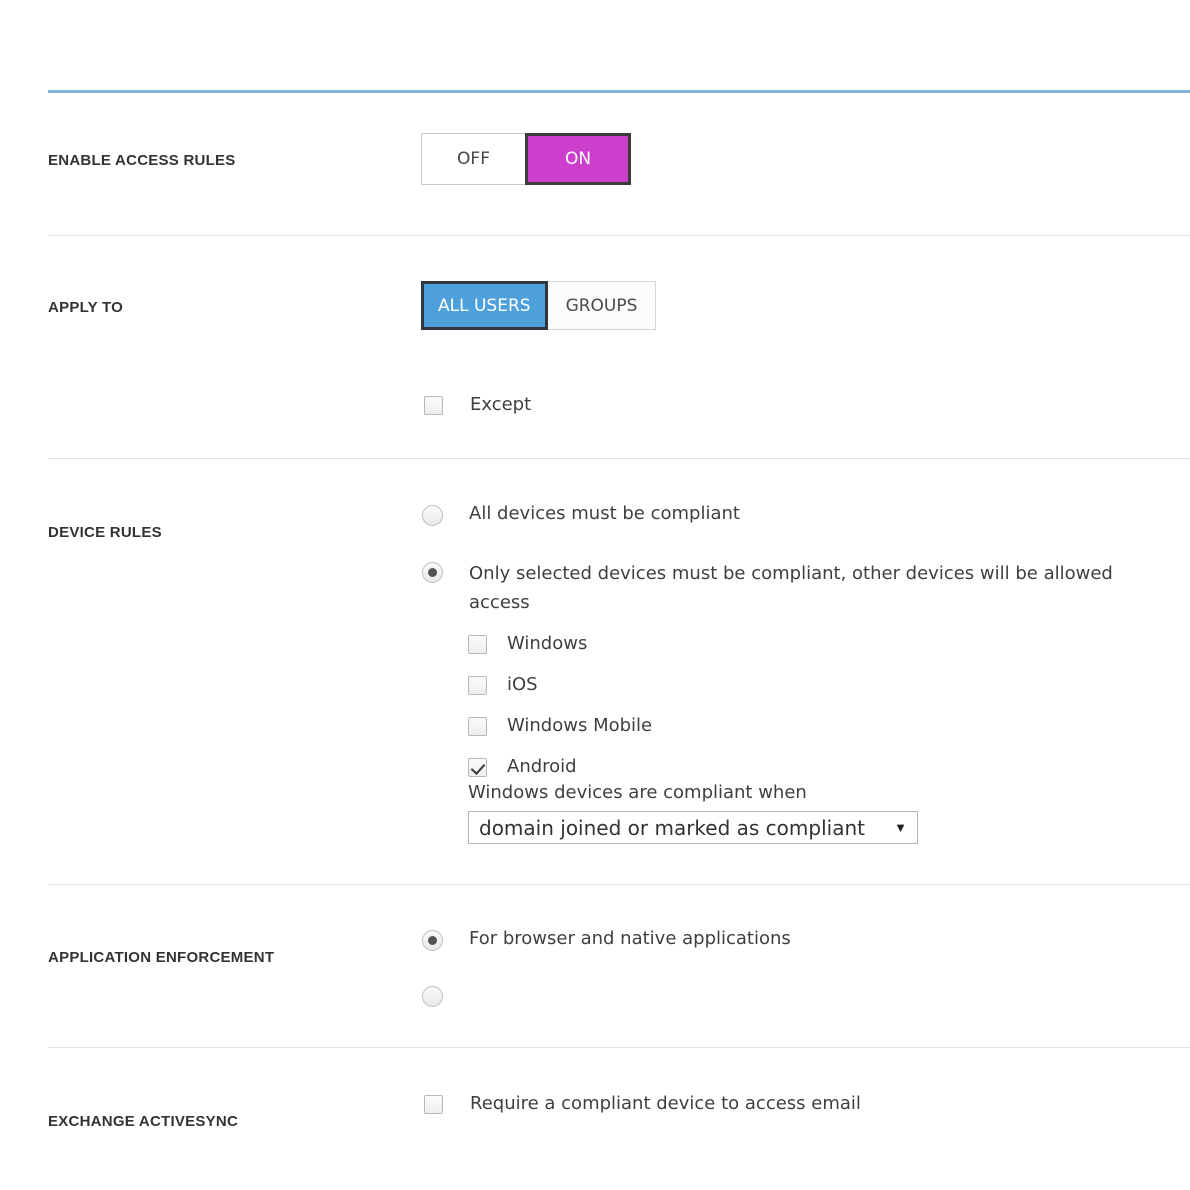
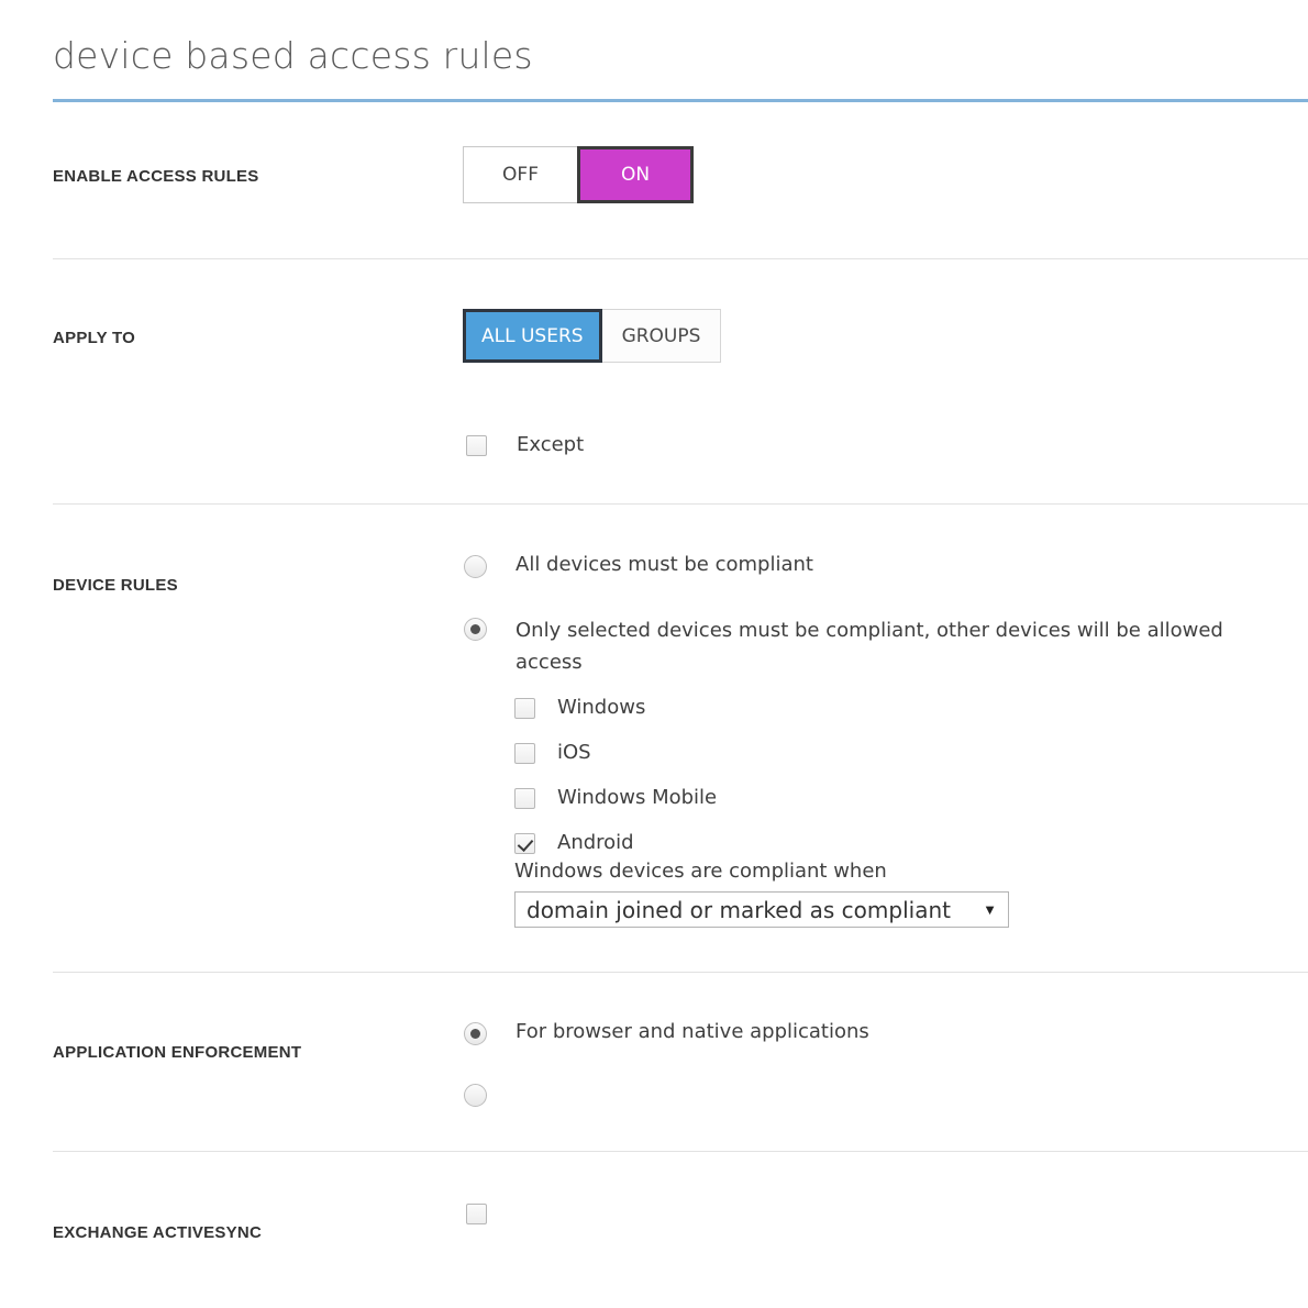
+ device based access rules
  ENABLE ACCESS RULES
  OFF
  ON
  APPLY TO
  ALL USERS
  GROUPS
  Except
  DEVICE RULES
  All devices must be compliant
  Only selected devices must be compliant, other devices will be allowed access
  Windows
  iOS
  Windows Mobile
  Android
  Windows devices are compliant when
  domain joined or marked as compliant
  ▼
  APPLICATION ENFORCEMENT
  For browser and native applications
  EXCHANGE ACTIVESYNC
- Require a compliant device to access email
